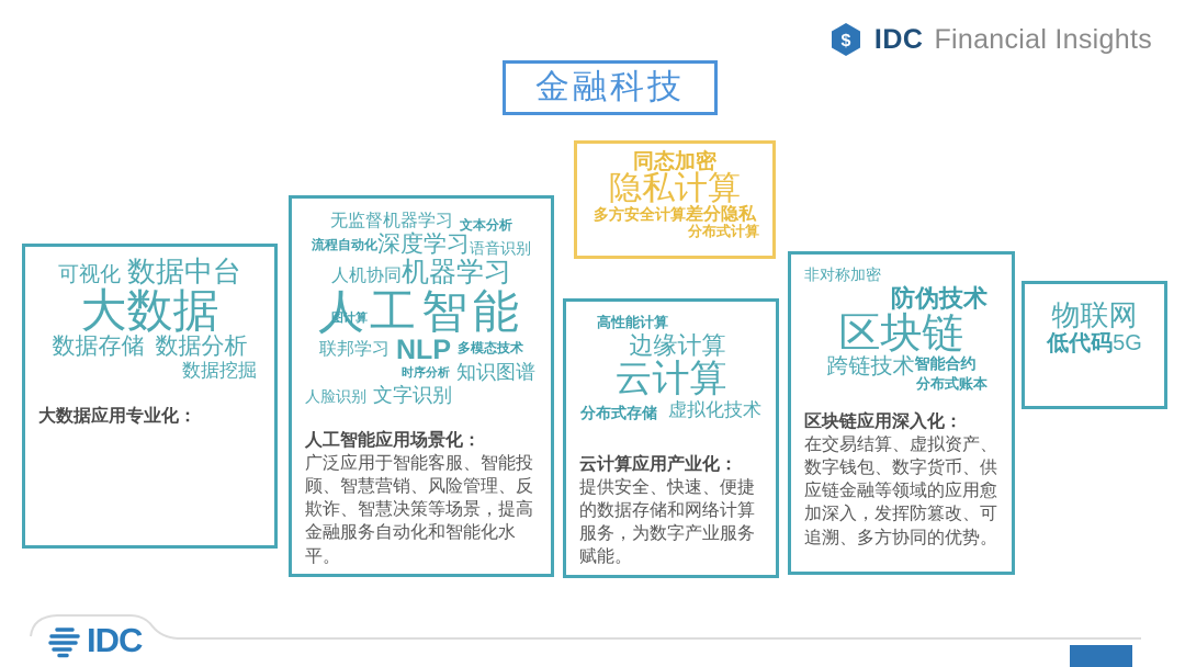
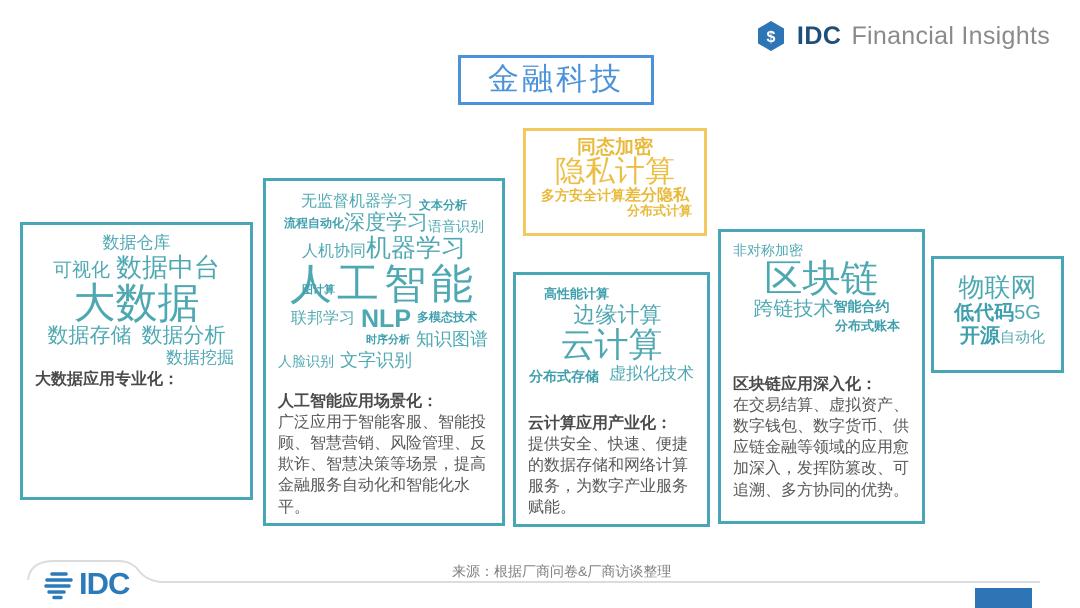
  $
  IDC
  Financial Insights
  金融科技
+ 数据仓库
  可视化 数据中台
  大数据
  数据存储 数据分析
  数据挖掘
  大数据应用专业化：
  无监督机器学习 文本分析
  流程自动化深度学习语音识别
  人机协同机器学习
  人工智能
  图计算
  联邦学习 NLP 多模态技术
  时序分析 知识图谱
  人脸识别 文字识别
  人工智能应用场景化：
  广泛应用于智能客服、智能投顾、智慧营销、风险管理、反欺诈、智慧决策等场景，提高金融服务自动化和智能化水平。
  同态加密
  隐私计算
  多方安全计算差分隐私
  分布式计算
  高性能计算
  边缘计算
  云计算
  分布式存储 虚拟化技术
  云计算应用产业化：
  提供安全、快速、便捷的数据存储和网络计算服务，为数字产业服务赋能。
  非对称加密
- 防伪技术
  区块链
  跨链技术智能合约
  分布式账本
  区块链应用深入化：
  在交易结算、虚拟资产、数字钱包、数字货币、供应链金融等领域的应用愈加深入，发挥防篡改、可追溯、多方协同的优势。
  物联网
  低代码5G
+ 开源自动化
  IDC
+ 来源：根据厂商问卷&厂商访谈整理
